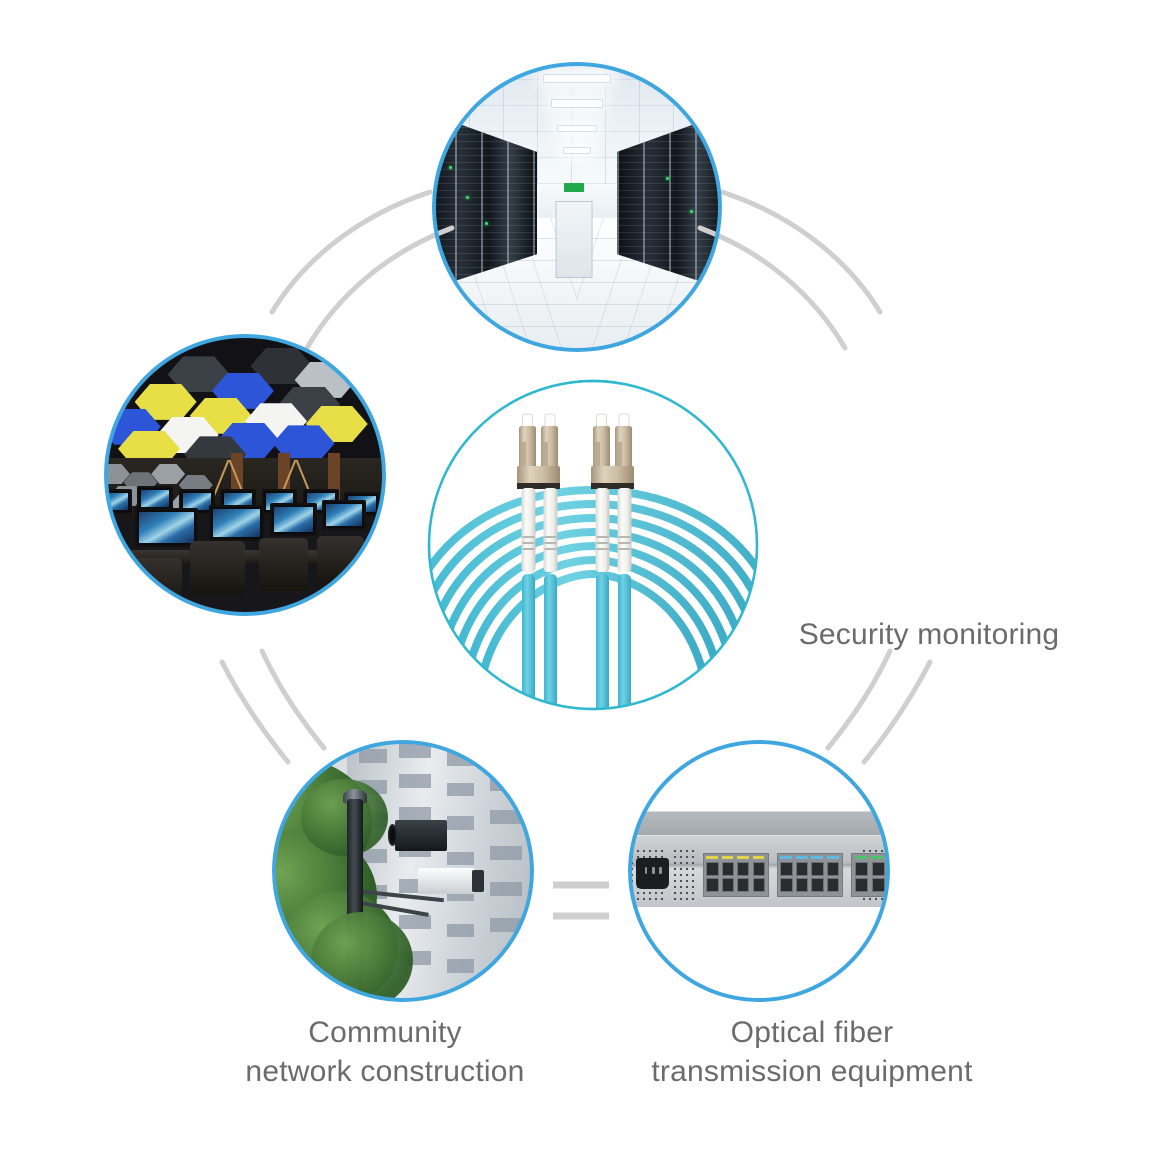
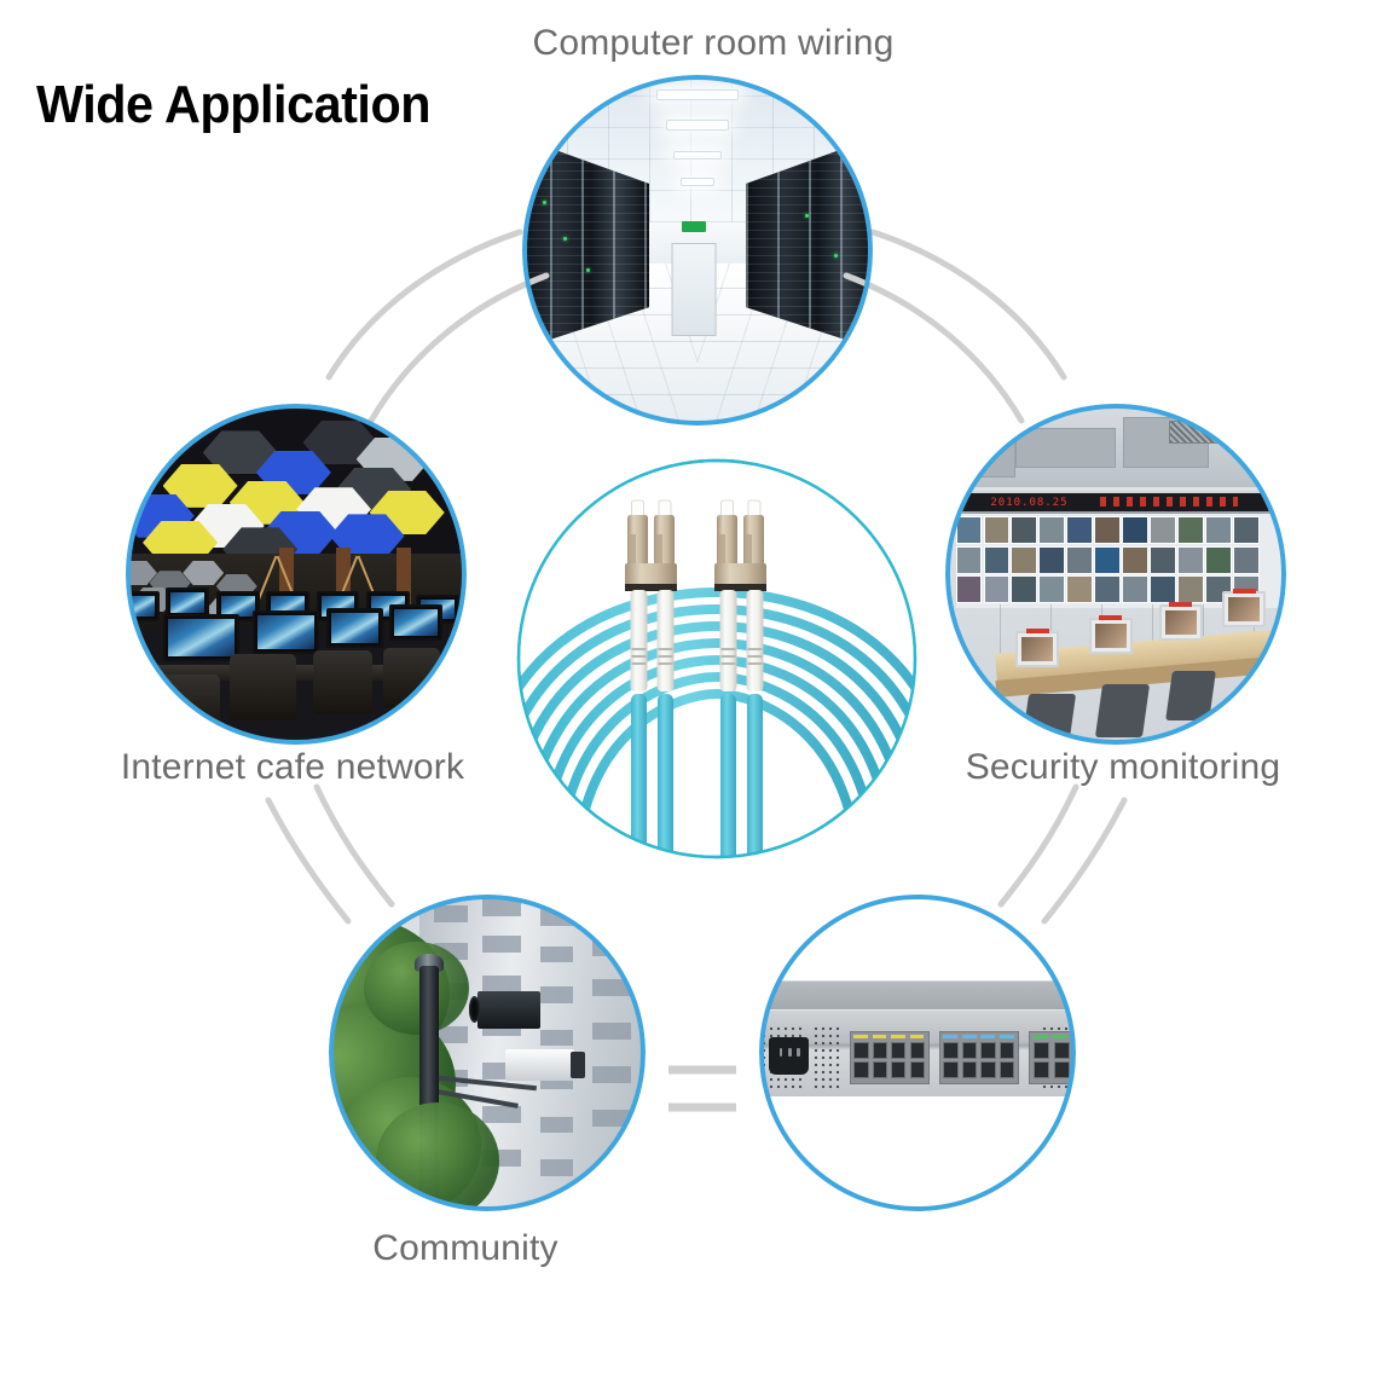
+ Wide Application
+ Computer room wiring
+ Internet cafe network
+ 2010.08.25
  Security monitoring
  Community
- network construction
- Optical fiber
- transmission equipment
